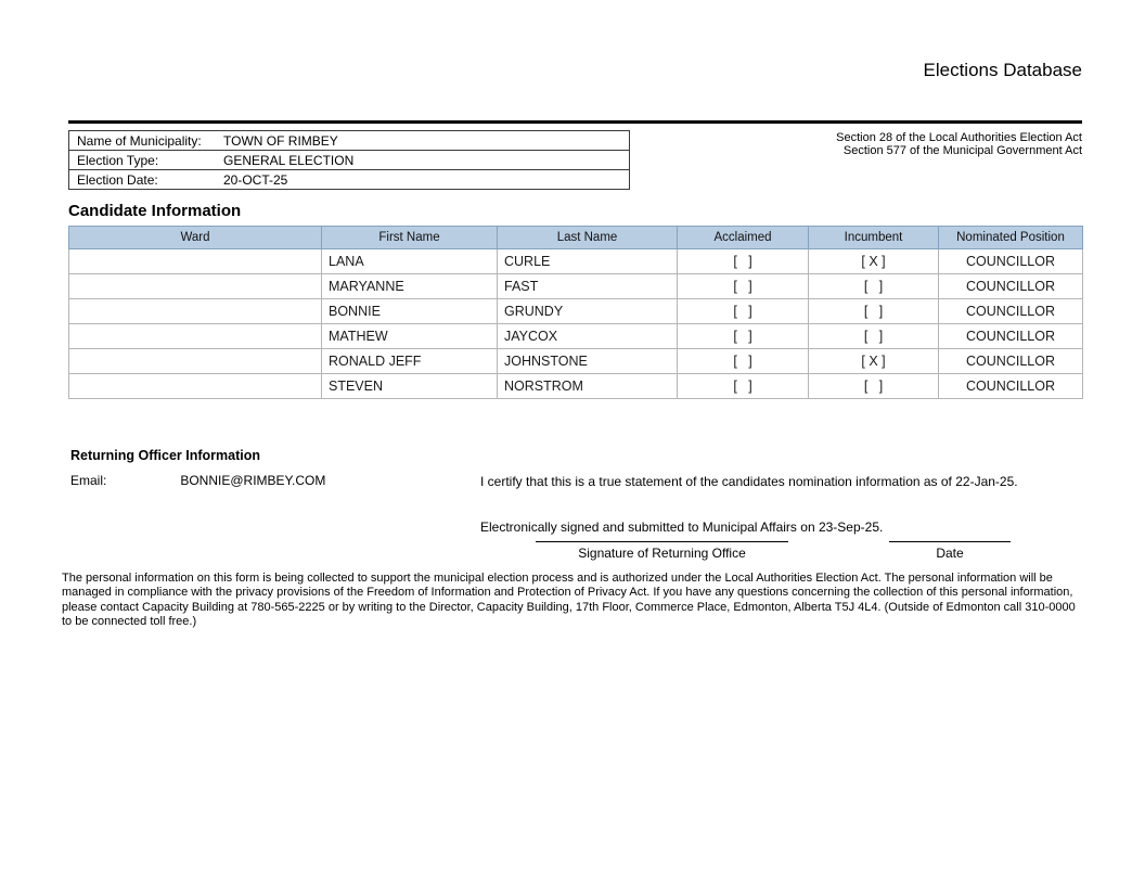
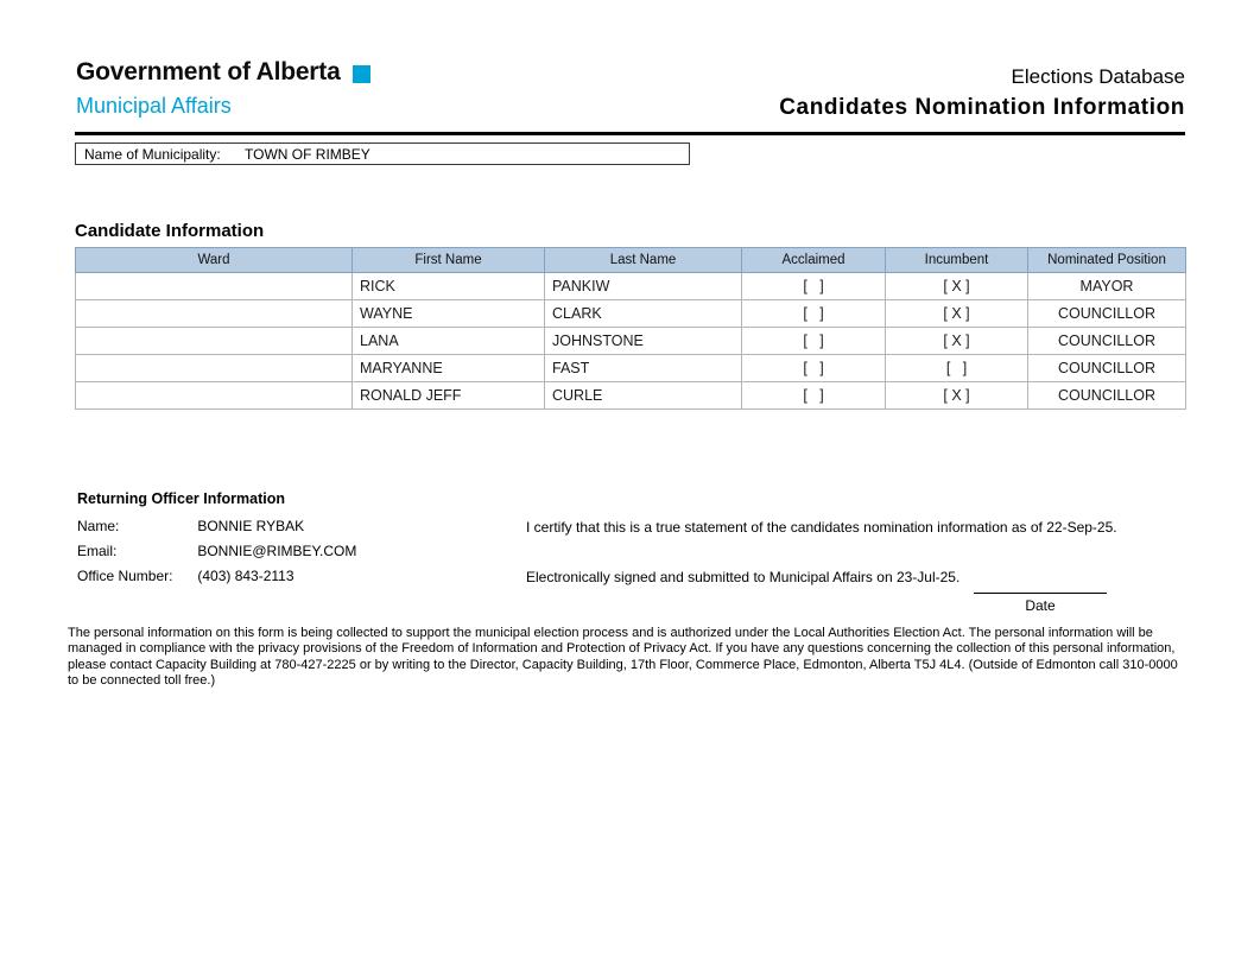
+ Government of Alberta
+ Municipal Affairs
  Elections Database
+ Candidates Nomination Information
  Name of Municipality:
  TOWN OF RIMBEY
- Election Type:
- GENERAL ELECTION
- Election Date:
- 20-OCT-25
- Section 28 of the Local Authorities Election Act
- Section 577 of the Municipal Government Act
  Candidate Information
  	Ward	First Name	Last Name	Acclaimed	Incumbent	Nominated Position
+ 	RICK	PANKIW	[ ]	[ X ]	MAYOR
+ 	WAYNE	CLARK	[ ]	[ X ]	COUNCILLOR
- 	LANA	CURLE	[ ]	[ X ]	COUNCILLOR
+ 	LANA	JOHNSTONE	[ ]	[ X ]	COUNCILLOR
  	MARYANNE	FAST	[ ]	[ ]	COUNCILLOR
- 	BONNIE	GRUNDY	[ ]	[ ]	COUNCILLOR
- 	MATHEW	JAYCOX	[ ]	[ ]	COUNCILLOR
- 	RONALD JEFF	JOHNSTONE	[ ]	[ X ]	COUNCILLOR
+ 	RONALD JEFF	CURLE	[ ]	[ X ]	COUNCILLOR
- 	STEVEN	NORSTROM	[ ]	[ ]	COUNCILLOR
  Returning Officer Information
+ Name: BONNIE RYBAK
  Email: BONNIE@RIMBEY.COM
+ Office Number: (403) 843-2113
- I certify that this is a true statement of the candidates nomination information as of 22-Jan-25.
+ I certify that this is a true statement of the candidates nomination information as of 22-Sep-25.
- Electronically signed and submitted to Municipal Affairs on 23-Sep-25.
+ Electronically signed and submitted to Municipal Affairs on 23-Jul-25.
- Signature of Returning Office
  Date
- The personal information on this form is being collected to support the municipal election process and is authorized under the Local Authorities Election Act. The personal information will be managed in compliance with the privacy provisions of the Freedom of Information and Protection of Privacy Act. If you have any questions concerning the collection of this personal information, please contact Capacity Building at 780-565-2225 or by writing to the Director, Capacity Building, 17th Floor, Commerce Place, Edmonton, Alberta T5J 4L4. (Outside of Edmonton call 310-0000 to be connected toll free.)
+ The personal information on this form is being collected to support the municipal election process and is authorized under the Local Authorities Election Act. The personal information will be managed in compliance with the privacy provisions of the Freedom of Information and Protection of Privacy Act. If you have any questions concerning the collection of this personal information, please contact Capacity Building at 780-427-2225 or by writing to the Director, Capacity Building, 17th Floor, Commerce Place, Edmonton, Alberta T5J 4L4. (Outside of Edmonton call 310-0000 to be connected toll free.)
